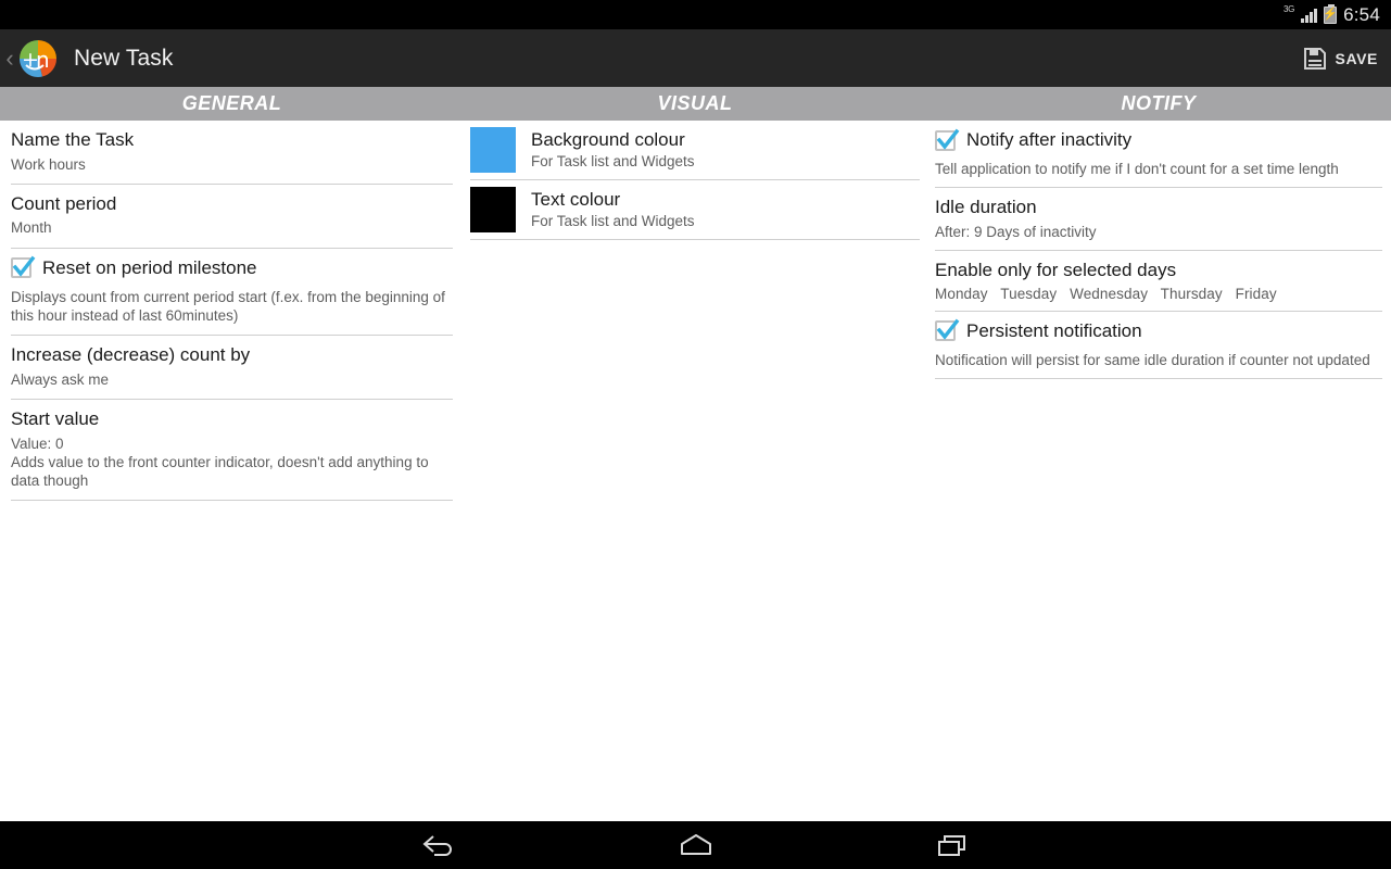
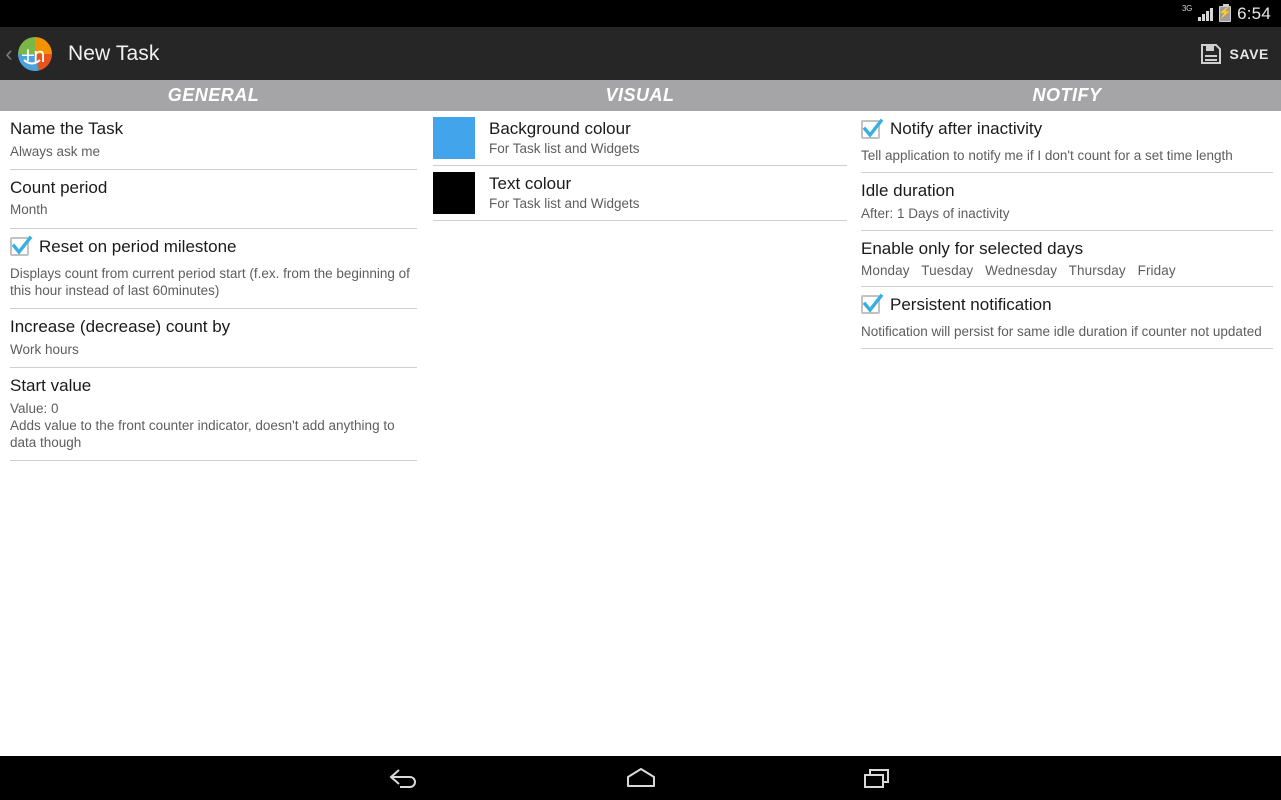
  3G
  ⚡
  6:54
  ‹
  +
  n
  New Task
  SAVE
  GENERAL
  VISUAL
  NOTIFY
  Name the Task
- Work hours
+ Always ask me
  Count period
  Month
  Reset on period milestone
  Displays count from current period start (f.ex. from the beginning of this hour instead of last 60minutes)
  Increase (decrease) count by
- Always ask me
+ Work hours
  Start value
  Value: 0
  Adds value to the front counter indicator, doesn't add anything to data though
  Background colour
  For Task list and Widgets
  Text colour
  For Task list and Widgets
  Notify after inactivity
  Tell application to notify me if I don't count for a set time length
  Idle duration
- After: 9 Days of inactivity
+ After: 1 Days of inactivity
  Enable only for selected days
  Monday Tuesday Wednesday Thursday Friday
  Persistent notification
  Notification will persist for same idle duration if counter not updated
